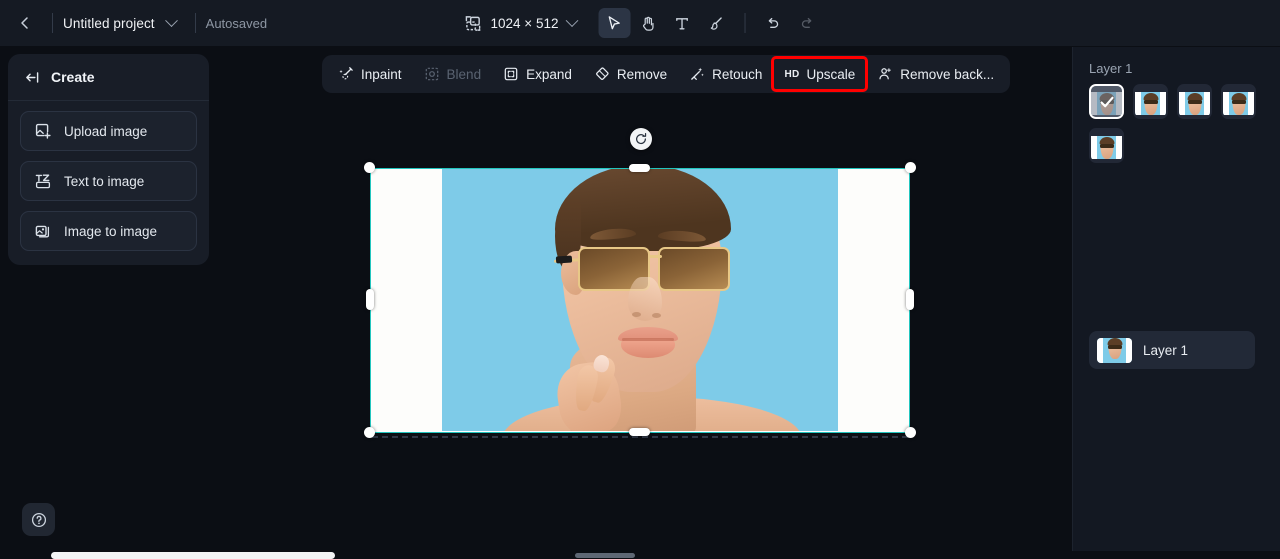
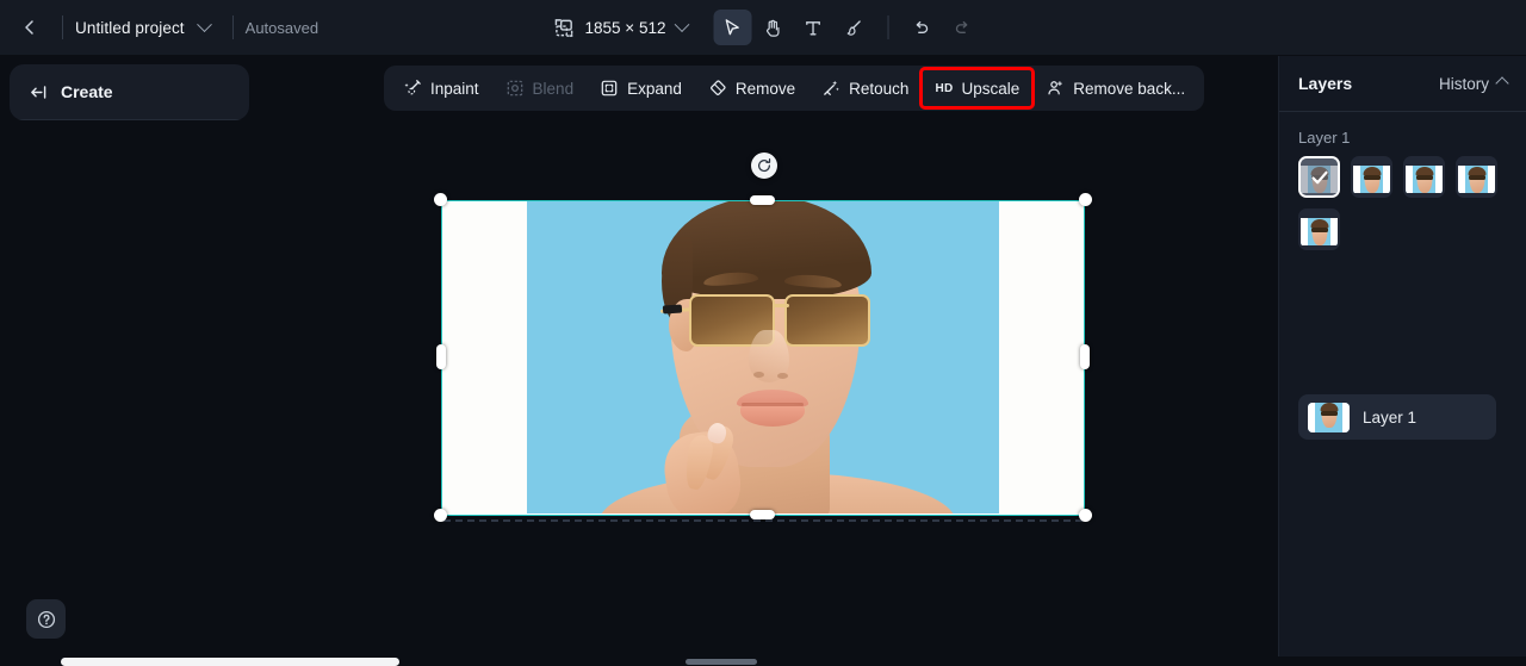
  Untitled project
  Autosaved
- 1024 × 512
+ 1855 × 512
  Create
- Upload image
- Text to image
- Image to image
  Inpaint
  Blend
  Expand
  Remove
  Retouch
  HD
  Upscale
  Remove back...
+ Layers
+ History
  Layer 1
  Layer 1
